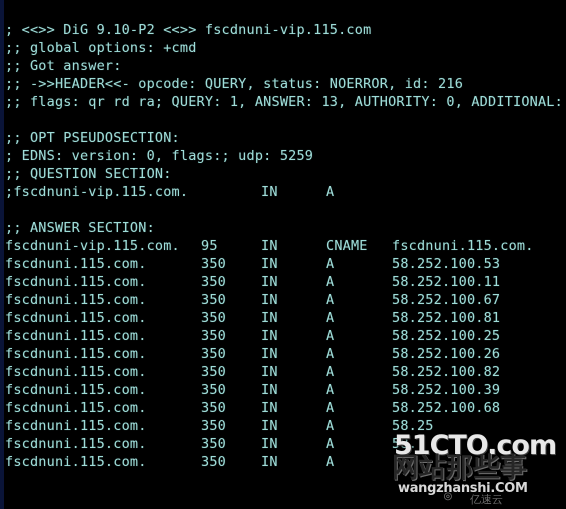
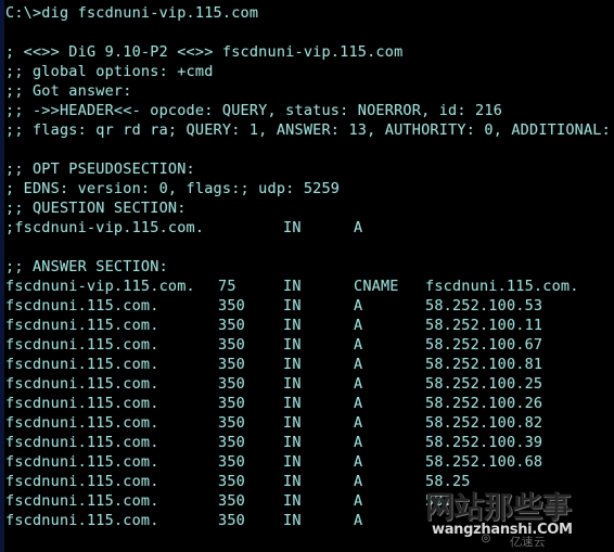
+ C:\>dig fscdnuni-vip.115.com
  ; <<>> DiG 9.10-P2 <<>> fscdnuni-vip.115.com
  ;; global options: +cmd
  ;; Got answer:
  ;; ->>HEADER<<- opcode: QUERY, status: NOERROR, id: 216
  ;; flags: qr rd ra; QUERY: 1, ANSWER: 13, AUTHORITY: 0, ADDITIONAL:
  ;; OPT PSEUDOSECTION:
  ; EDNS: version: 0, flags:; udp: 5259
  ;; QUESTION SECTION:
  ;fscdnuni-vip.115.com. IN A
  ;; ANSWER SECTION:
- fscdnuni-vip.115.com. 95 IN CNAME fscdnuni.115.com.
+ fscdnuni-vip.115.com. 75 IN CNAME fscdnuni.115.com.
  fscdnuni.115.com. 350 IN A 58.252.100.53
  fscdnuni.115.com. 350 IN A 58.252.100.11
  fscdnuni.115.com. 350 IN A 58.252.100.67
  fscdnuni.115.com. 350 IN A 58.252.100.81
  fscdnuni.115.com. 350 IN A 58.252.100.25
  fscdnuni.115.com. 350 IN A 58.252.100.26
  fscdnuni.115.com. 350 IN A 58.252.100.82
  fscdnuni.115.com. 350 IN A 58.252.100.39
  fscdnuni.115.com. 350 IN A 58.252.100.68
  fscdnuni.115.com. 350 IN A 58.25
  fscdnuni.115.com. 350 IN A 58.
  fscdnuni.115.com. 350 IN A
- 51CTO.com
  网站那些事
  wangzhanshi.COM
  ⌾
  亿速云
